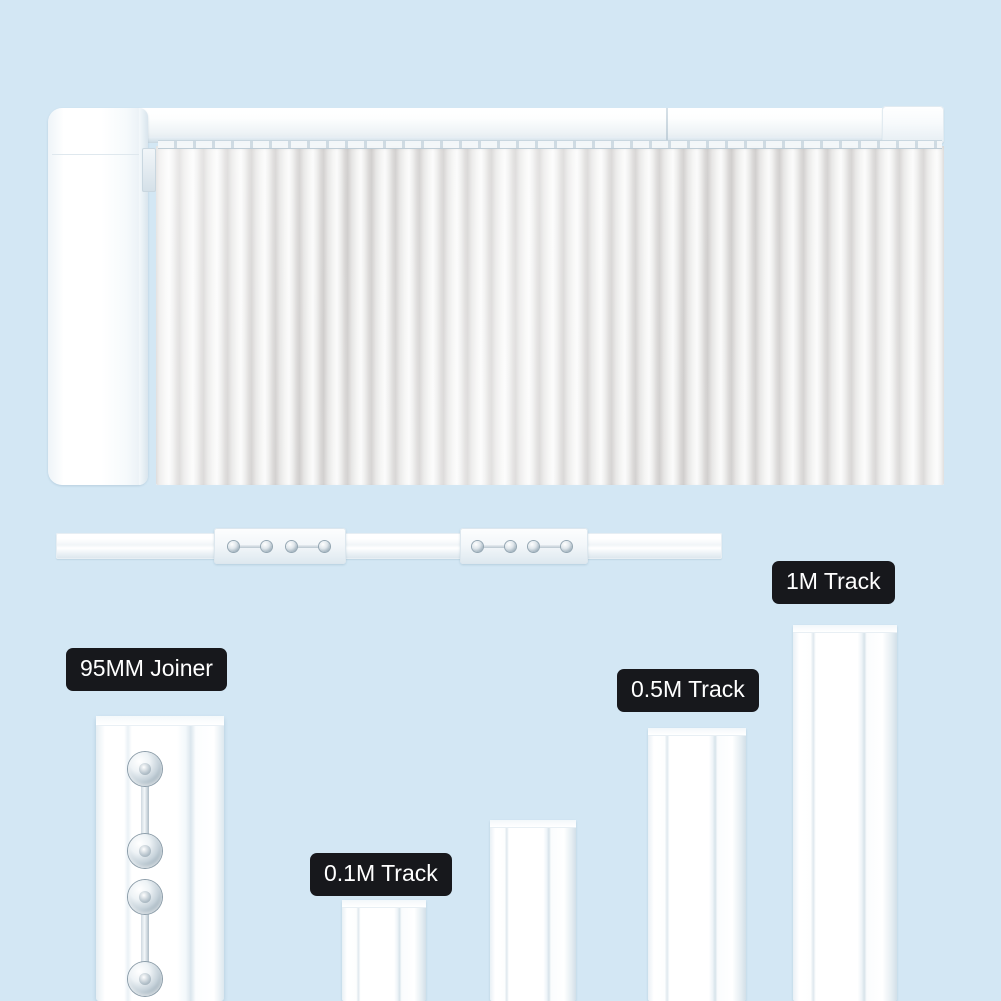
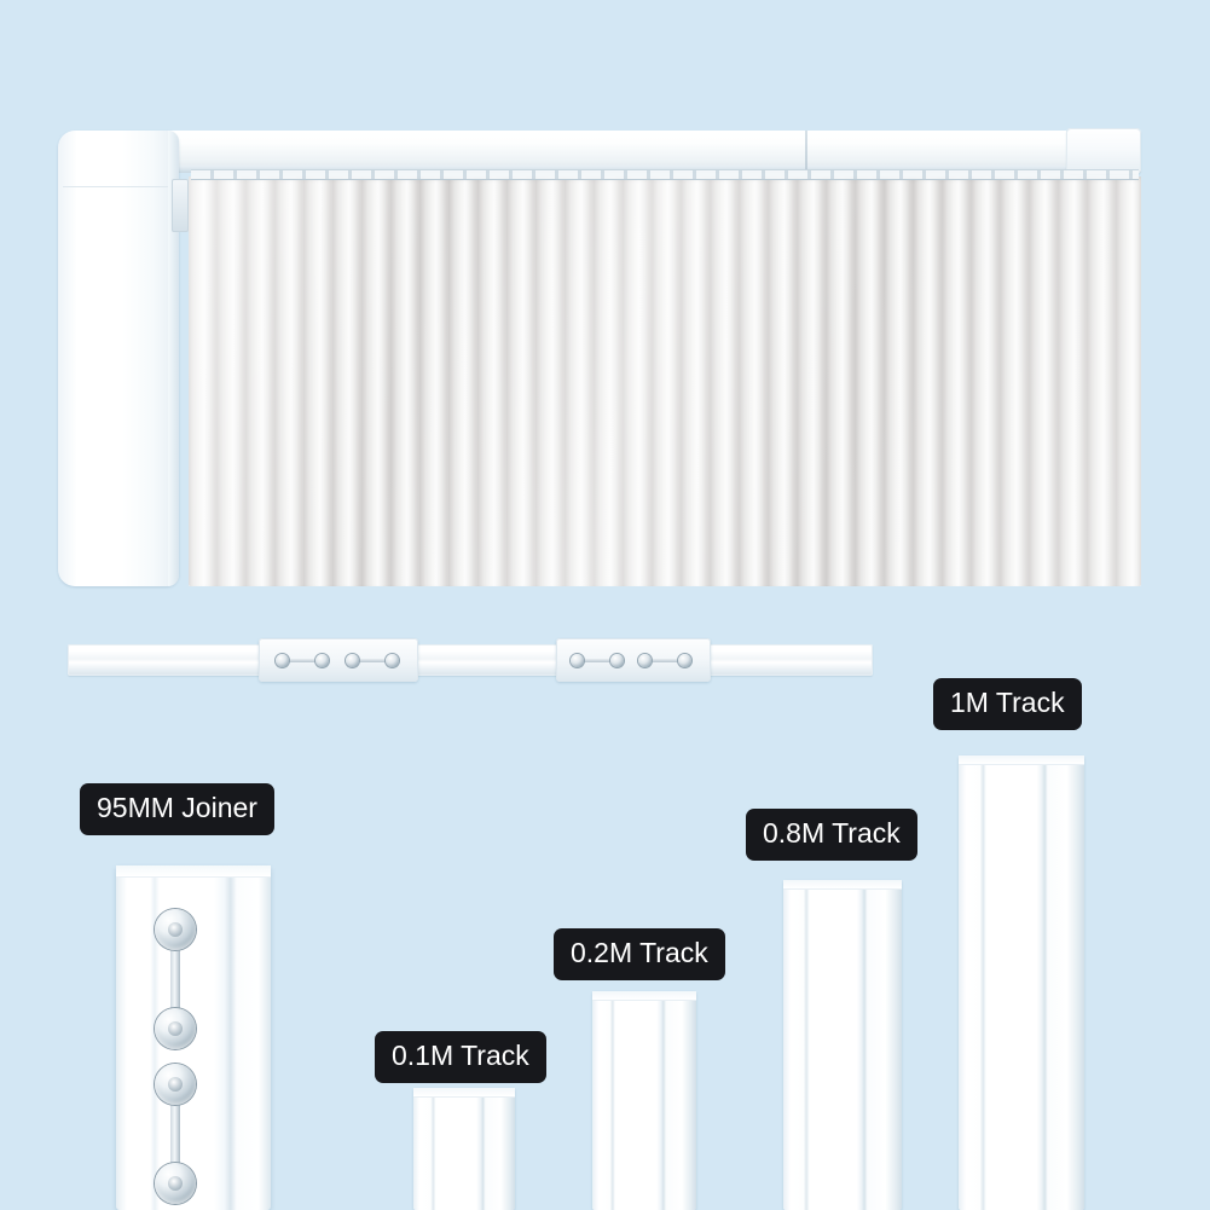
  1M Track
- 0.5M Track
+ 0.8M Track
+ 0.2M Track
  0.1M Track
  95MM Joiner
